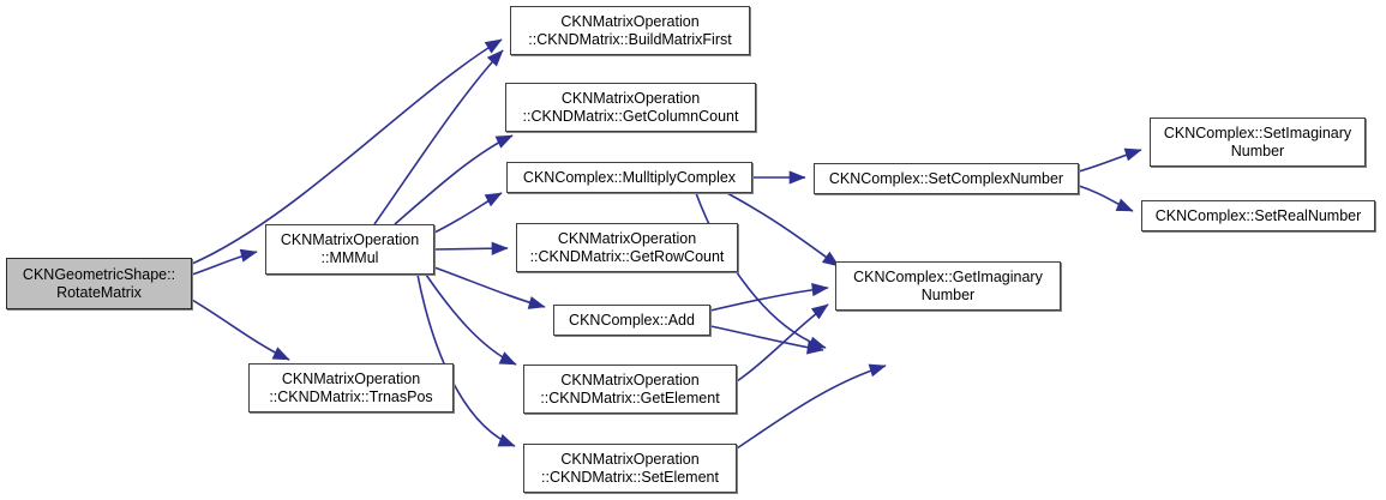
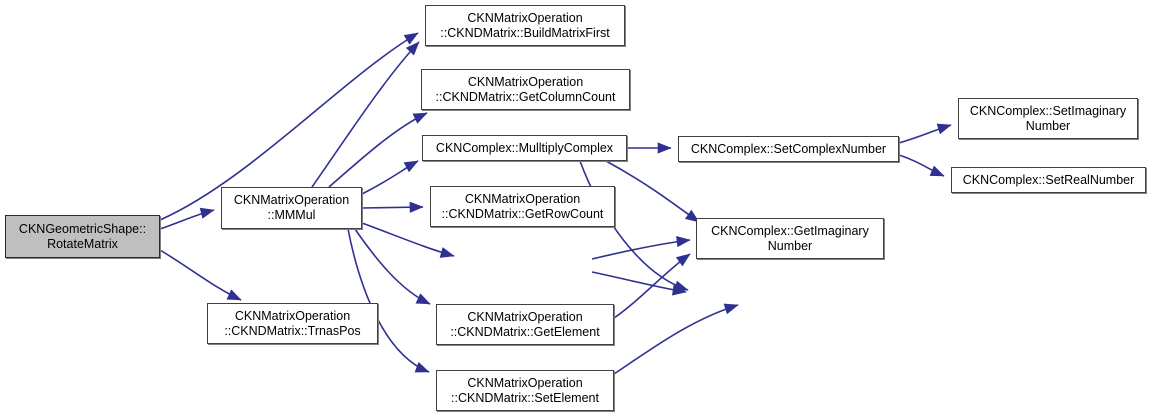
  CKNGeometricShape::
  RotateMatrix
  CKNMatrixOperation
  ::CKNDMatrix::BuildMatrixFirst
  CKNMatrixOperation
  ::CKNDMatrix::GetColumnCount
  CKNComplex::MulltiplyComplex
  CKNMatrixOperation
  ::MMMul
  CKNMatrixOperation
  ::CKNDMatrix::GetRowCount
- CKNComplex::Add
  CKNMatrixOperation
  ::CKNDMatrix::TrnasPos
  CKNMatrixOperation
  ::CKNDMatrix::GetElement
  CKNMatrixOperation
  ::CKNDMatrix::SetElement
  CKNComplex::SetComplexNumber
  CKNComplex::GetImaginary
  Number
  CKNComplex::SetImaginary
  Number
  CKNComplex::SetRealNumber
